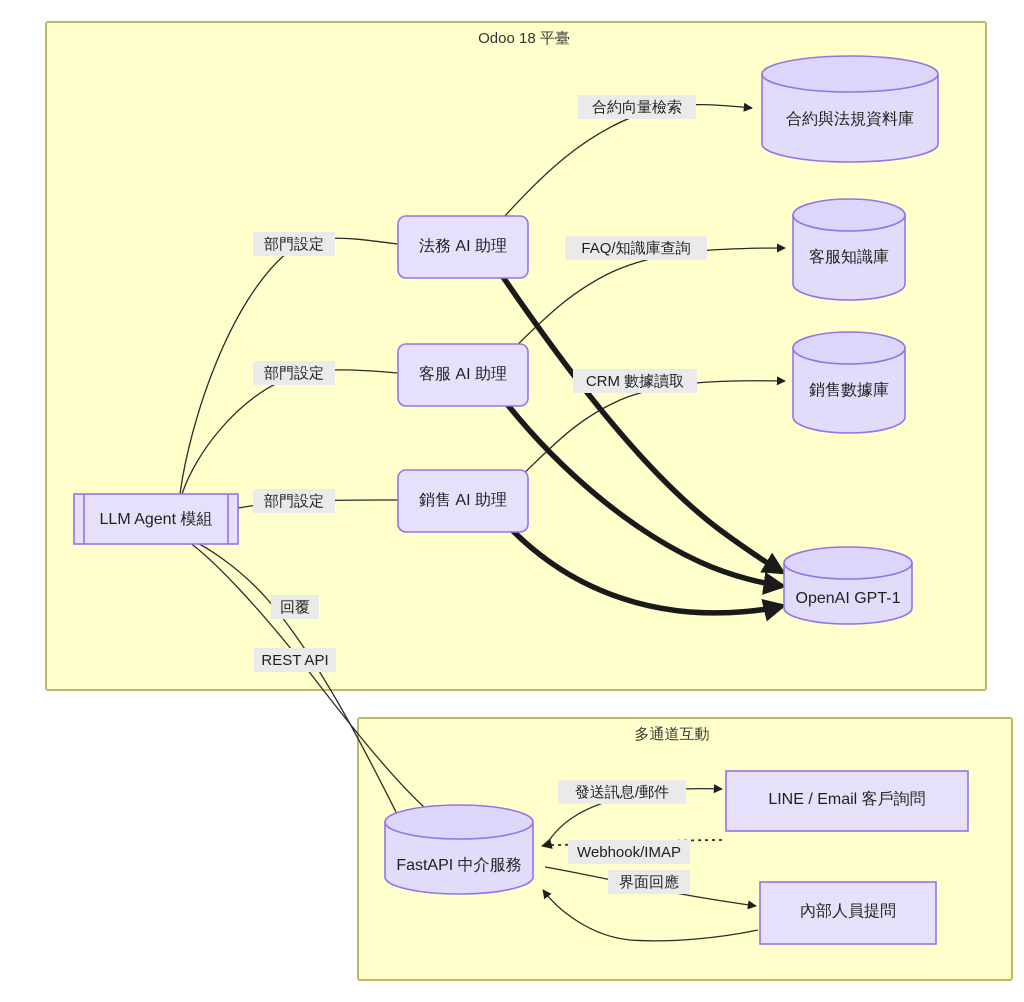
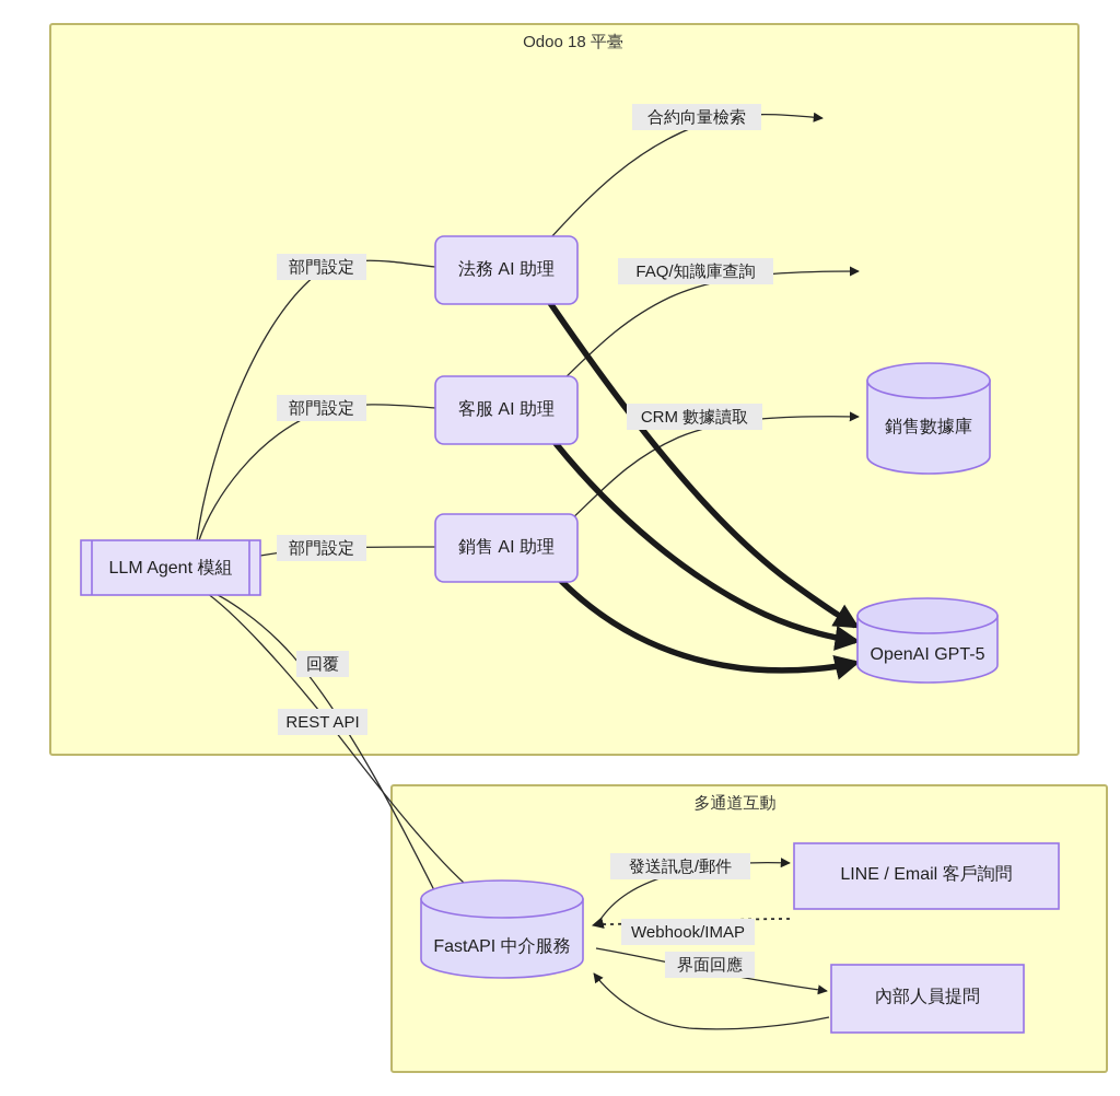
  Odoo 18 平臺
  多通道互動
  LLM Agent 模組
  法務 AI 助理
  客服 AI 助理
  銷售 AI 助理
- 合約與法規資料庫
- 客服知識庫
  銷售數據庫
- OpenAI GPT-1
+ OpenAI GPT-5
  FastAPI 中介服務
  LINE / Email 客戶詢問
  內部人員提問
  部門設定
  部門設定
  部門設定
  合約向量檢索
  FAQ/知識庫查詢
  CRM 數據讀取
  回覆
  REST API
  發送訊息/郵件
  Webhook/IMAP
  界面回應
